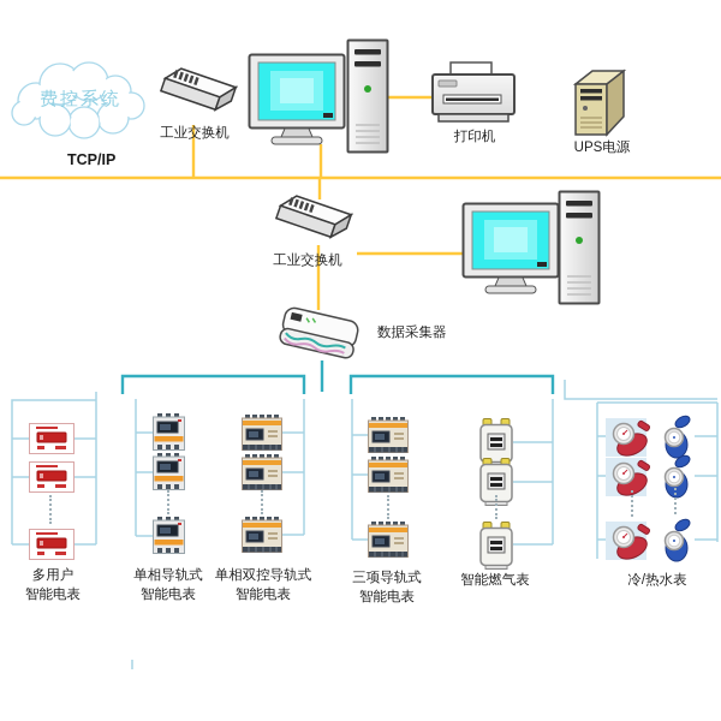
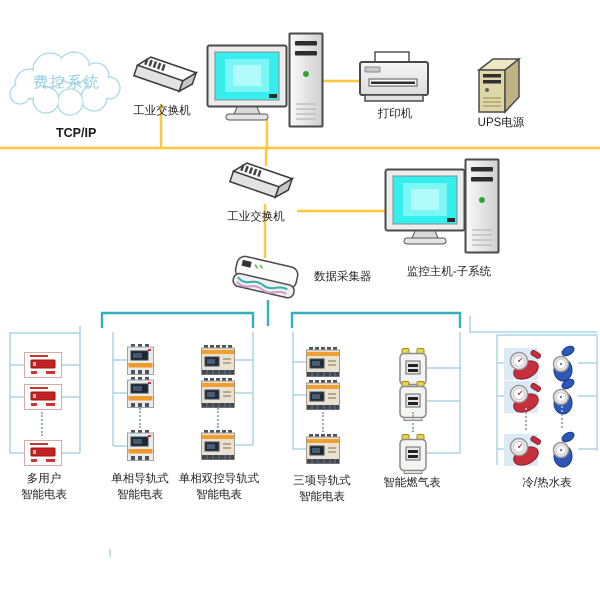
  费控系统
  TCP/IP
  工业交换机
  打印机
  UPS电源
  工业交换机
+ 监控主机-子系统
  数据采集器
  多用户
  智能电表
  单相导轨式
  智能电表
  单相双控导轨式
  智能电表
  三项导轨式
  智能电表
  智能燃气表
  冷/热水表
